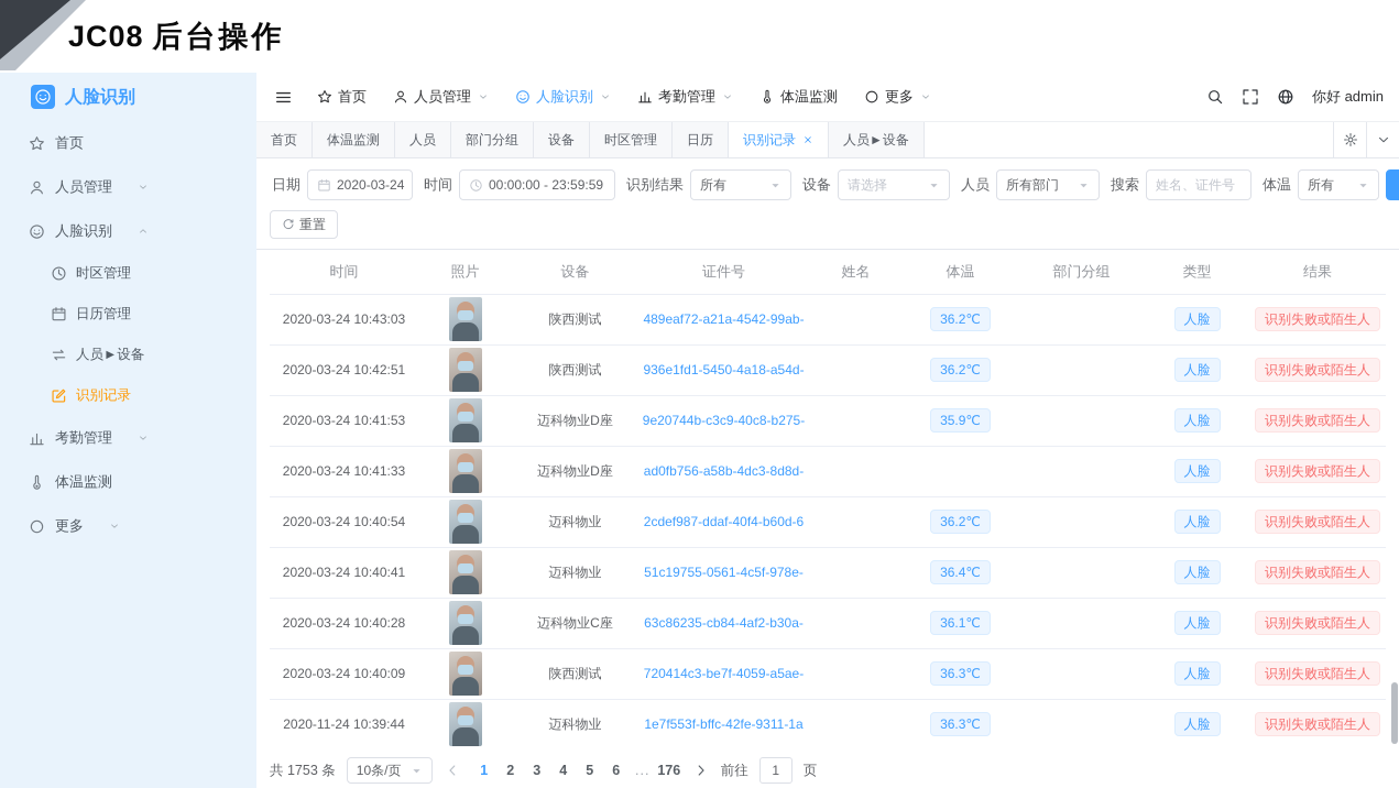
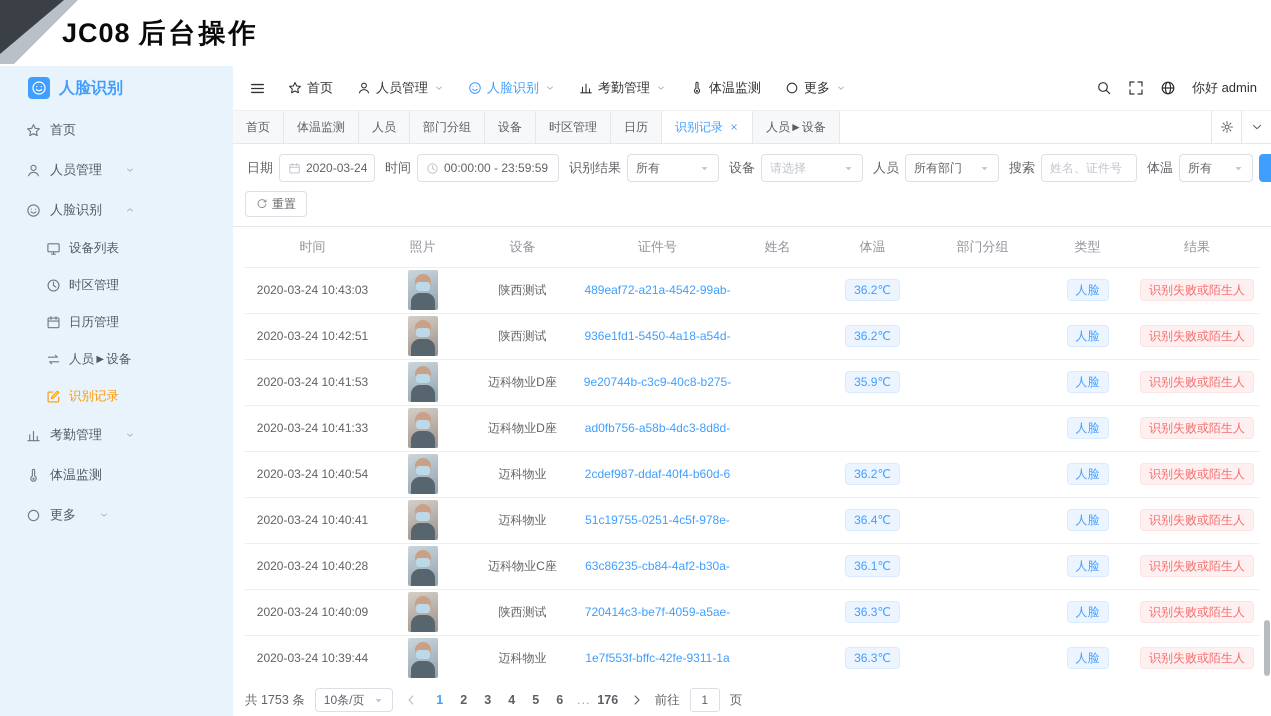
  JC08 后台操作
  人脸识别
  首页
  人员管理
  人脸识别
+ 设备列表
  时区管理
  日历管理
  人员►设备
  识别记录
  考勤管理
  体温监测
  更多
  首页
  人员管理
  人脸识别
  考勤管理
  体温监测
  更多
  你好 admin
  首页
  体温监测
  人员
  部门分组
  设备
  时区管理
  日历
  识别记录
  人员►设备
  日期
  2020-03-24
  时间
  00:00:00 - 23:59:59
  识别结果
  所有
  设备
  请选择
  人员
  所有部门
  搜索
  姓名、证件号
  体温
  所有
  重置
  时间	照片	设备	证件号	姓名	体温	部门分组	类型	结果
  2020-03-24 10:43:03		陕西测试	489eaf72-a21a-4542-99ab-		36.2℃		人脸	识别失败或陌生人
  2020-03-24 10:42:51		陕西测试	936e1fd1-5450-4a18-a54d-		36.2℃		人脸	识别失败或陌生人
  2020-03-24 10:41:53		迈科物业D座	9e20744b-c3c9-40c8-b275-		35.9℃		人脸	识别失败或陌生人
  2020-03-24 10:41:33		迈科物业D座	ad0fb756-a58b-4dc3-8d8d-				人脸	识别失败或陌生人
  2020-03-24 10:40:54		迈科物业	2cdef987-ddaf-40f4-b60d-6		36.2℃		人脸	识别失败或陌生人
- 2020-03-24 10:40:41		迈科物业	51c19755-0561-4c5f-978e-		36.4℃		人脸	识别失败或陌生人
+ 2020-03-24 10:40:41		迈科物业	51c19755-0251-4c5f-978e-		36.4℃		人脸	识别失败或陌生人
  2020-03-24 10:40:28		迈科物业C座	63c86235-cb84-4af2-b30a-		36.1℃		人脸	识别失败或陌生人
  2020-03-24 10:40:09		陕西测试	720414c3-be7f-4059-a5ae-		36.3℃		人脸	识别失败或陌生人
- 2020-11-24 10:39:44		迈科物业	1e7f553f-bffc-42fe-9311-1a		36.3℃		人脸	识别失败或陌生人
+ 2020-03-24 10:39:44		迈科物业	1e7f553f-bffc-42fe-9311-1a		36.3℃		人脸	识别失败或陌生人
  共 1753 条
  10条/页
  1
  2
  3
  4
  5
  6
  ...
  176
  前往
  1
  页
